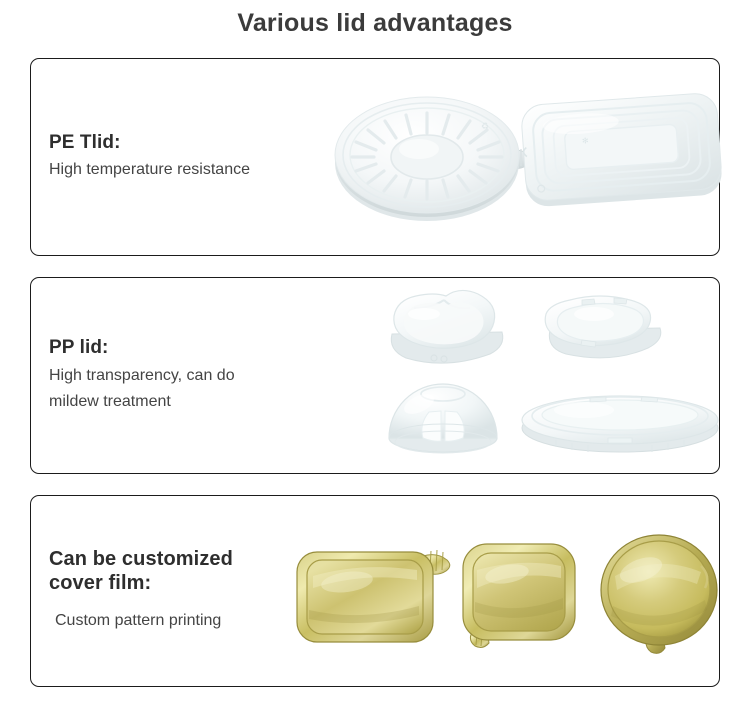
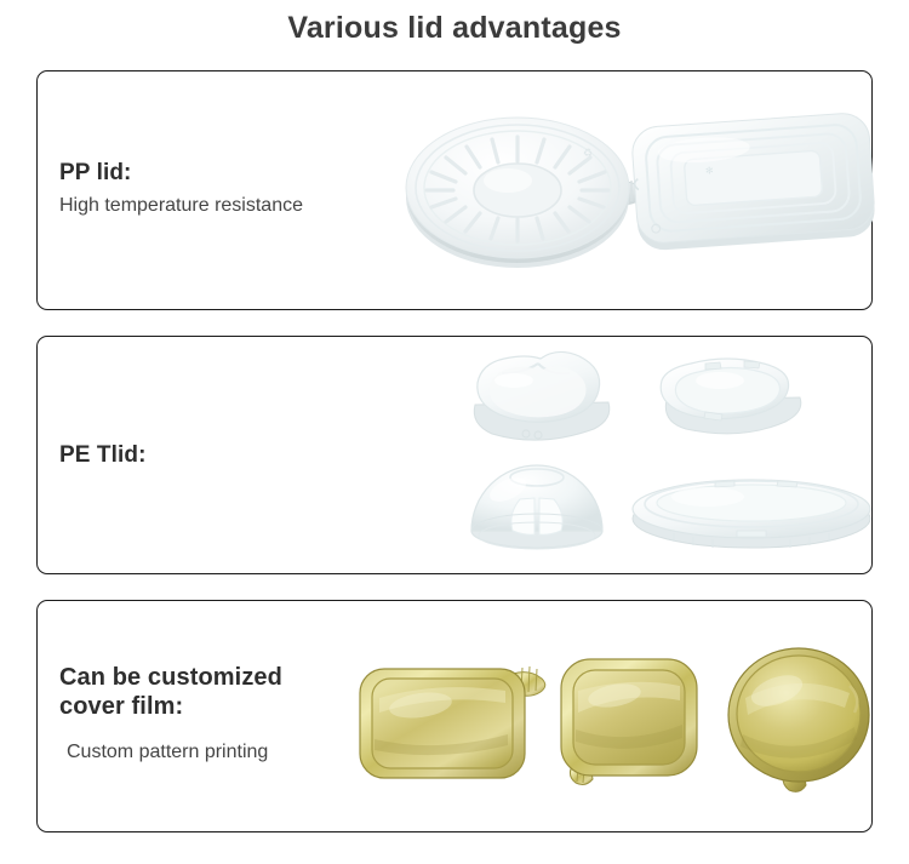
  Various lid advantages
- PE Tlid:
+ PP lid:
  High temperature resistance
- PP lid:
+ PE Tlid:
- High transparency, can do
- mildew treatment
  Can be customized
  cover film:
  Custom pattern printing
